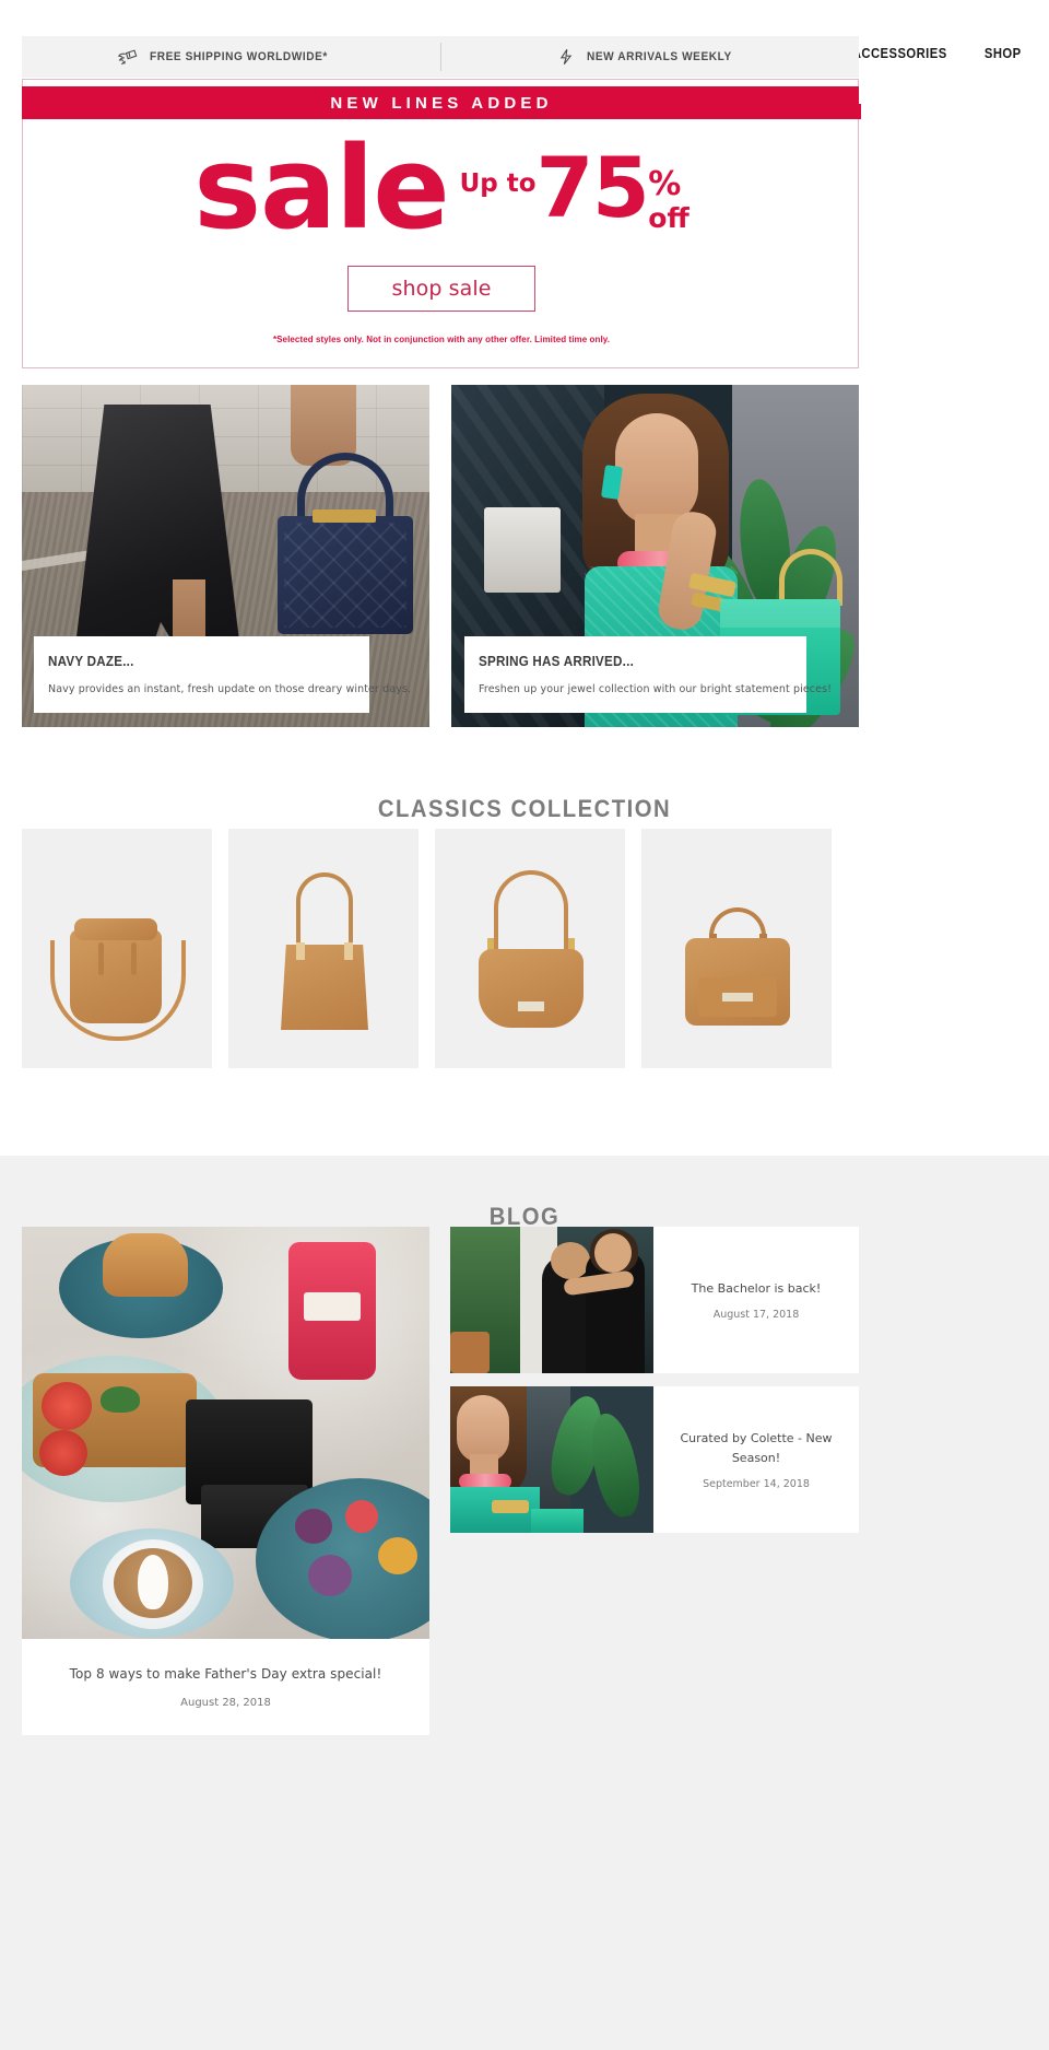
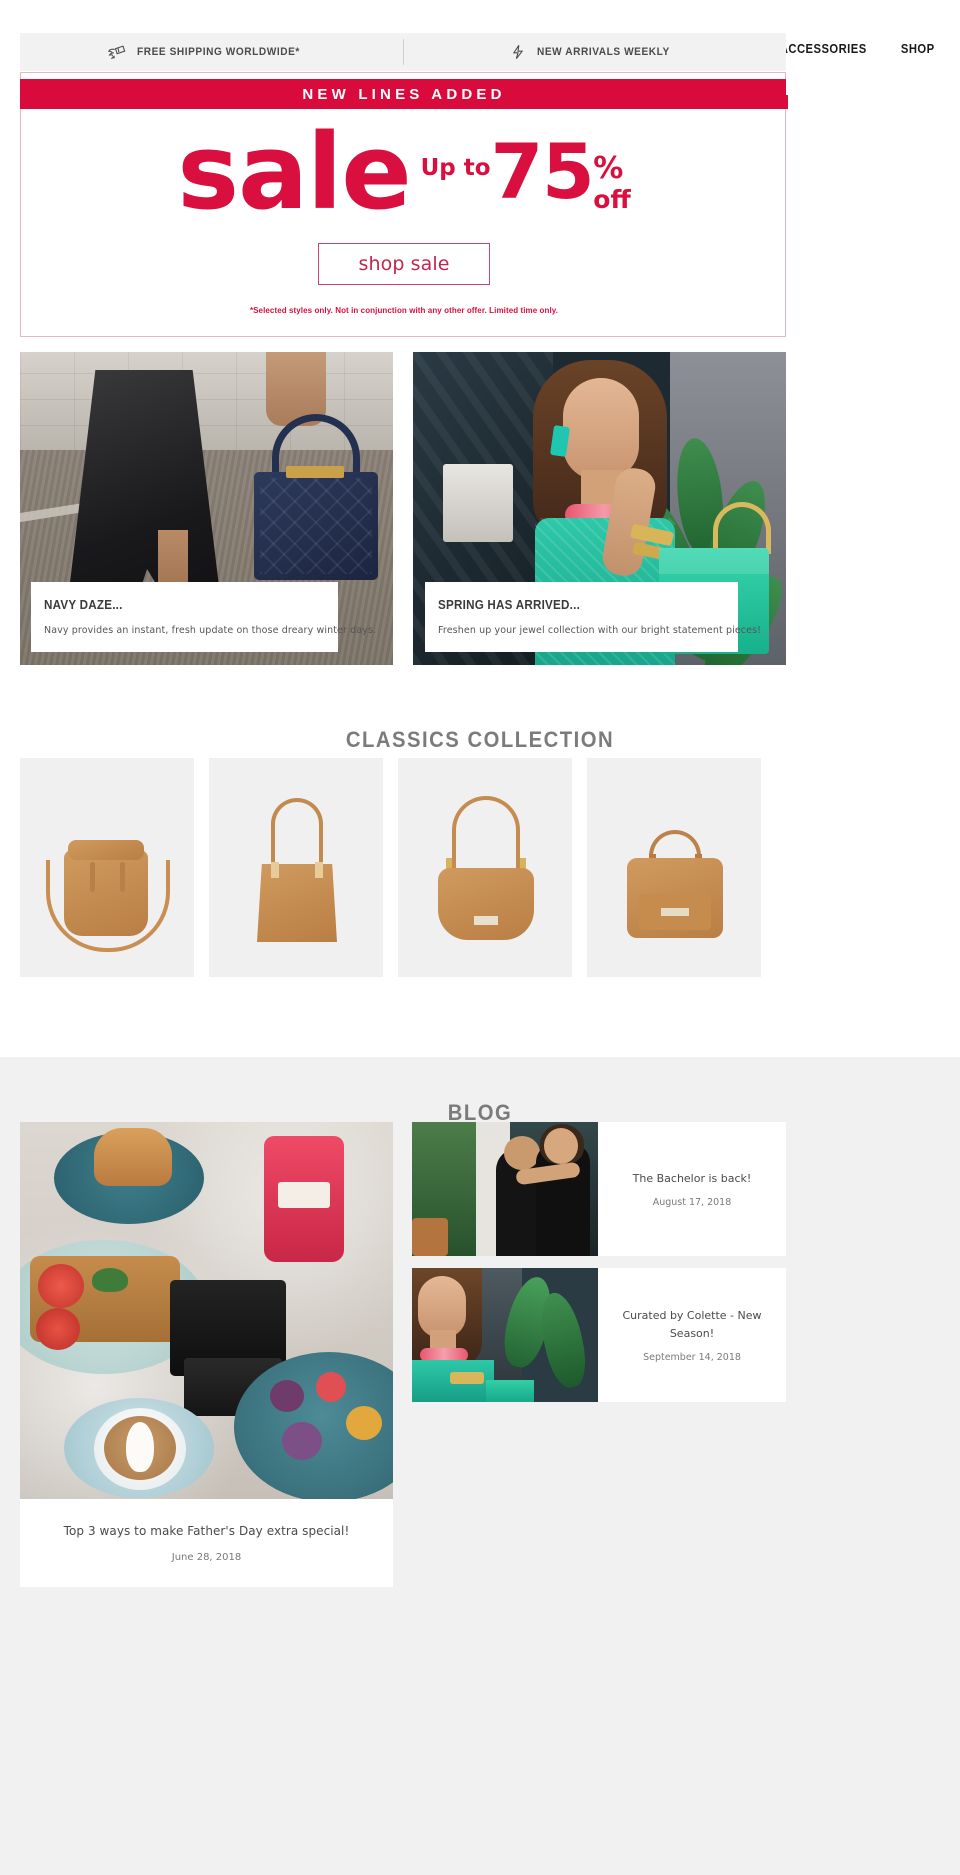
  NEW LINES ADDED
  sale
  Up to
  75
  %
  off
  shop sale
  *Selected styles only. Not in conjunction with any other offer. Limited time only.
  CCESSORIES
  SHOP
  FREE SHIPPING WORLDWIDE*
  NEW ARRIVALS WEEKLY
  NAVY DAZE...
  Navy provides an instant, fresh update on those dreary winter days.
  SPRING HAS ARRIVED...
  Freshen up your jewel collection with our bright statement pieces!
  CLASSICS COLLECTION
  BLOG
- Top 8 ways to make Father's Day extra special!
+ Top 3 ways to make Father's Day extra special!
- August 28, 2018
+ June 28, 2018
  The Bachelor is back!
  August 17, 2018
  Curated by Colette - New Season!
  September 14, 2018
